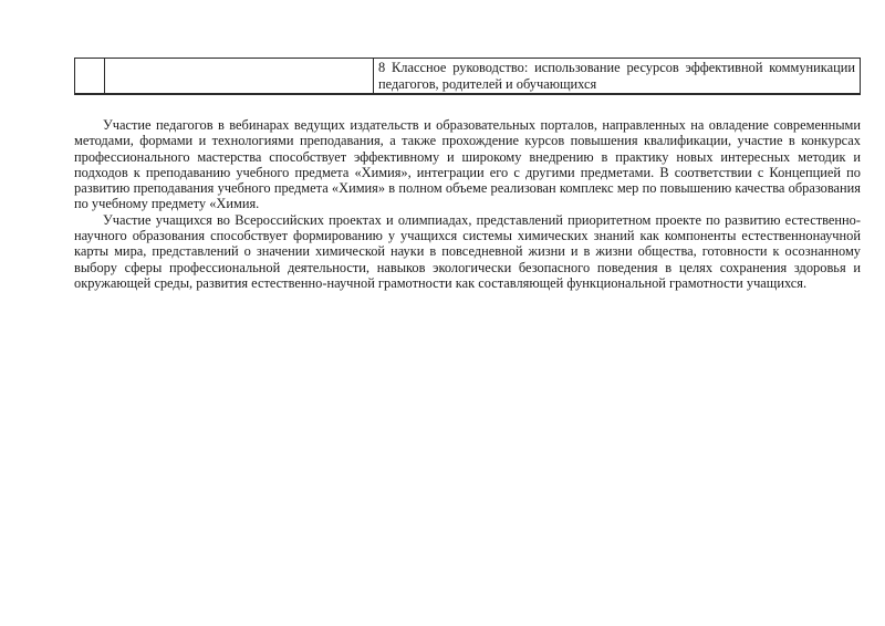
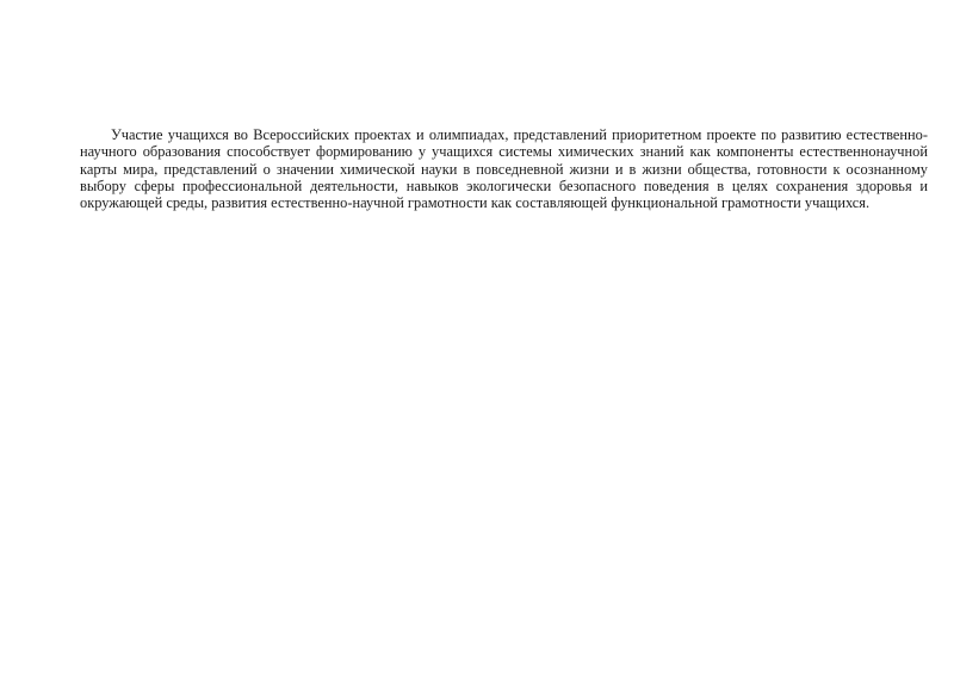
- 		8 Классное руководство: использование ресурсов эффективной коммуникации педагогов, родителей и обучающихся
- Участие педагогов в вебинарах ведущих издательств и образовательных порталов, направленных на овладение современными методами, формами и технологиями преподавания, а также прохождение курсов повышения квалификации, участие в конкурсах профессионального мастерства способствует эффективному и широкому внедрению в практику новых интересных методик и подходов к преподаванию учебного предмета «Химия», интеграции его с другими предметами. В соответствии с Концепцией по развитию преподавания учебного предмета «Химия» в полном объеме реализован комплекс мер по повышению качества образования по учебному предмету «Химия.
  Участие учащихся во Всероссийских проектах и олимпиадах, представлений приоритетном проекте по развитию естественно-научного образования способствует формированию у учащихся системы химических знаний как компоненты естественнонаучной карты мира, представлений о значении химической науки в повседневной жизни и в жизни общества, готовности к осознанному выбору сферы профессиональной деятельности, навыков экологически безопасного поведения в целях сохранения здоровья и окружающей среды, развития естественно-научной грамотности как составляющей функциональной грамотности учащихся.
